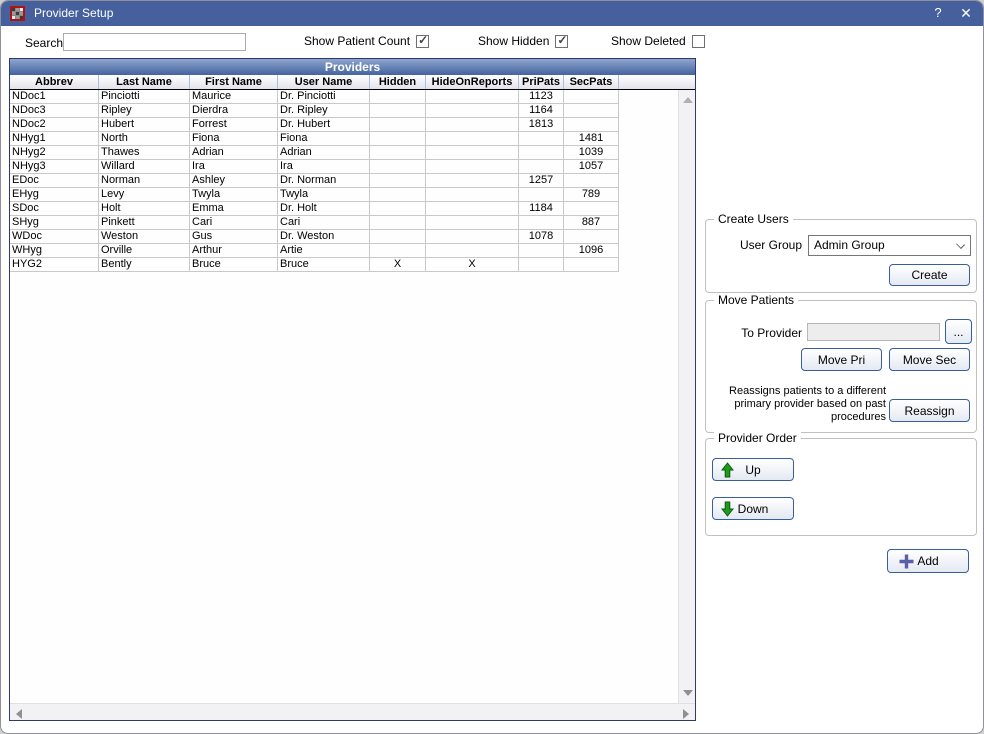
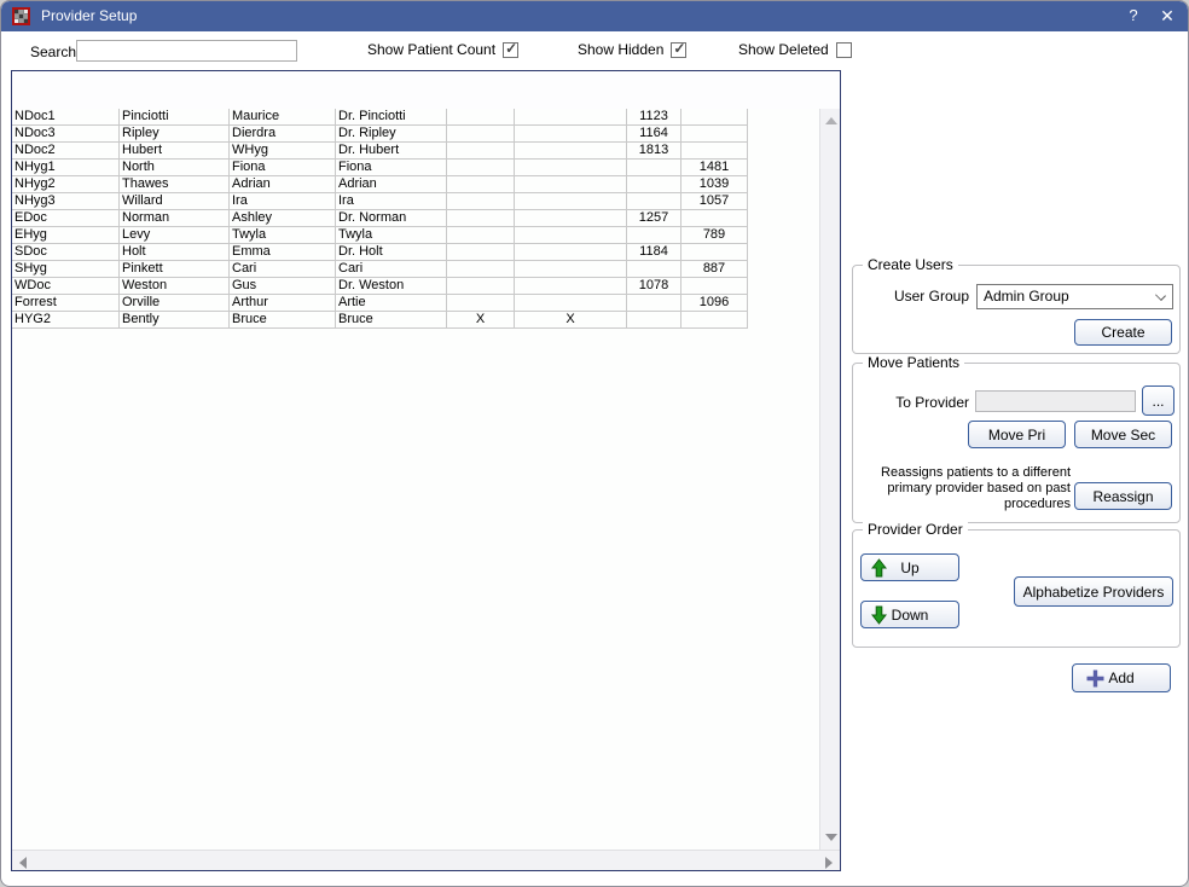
  Provider Setup
  ?
  ✕
  Search
  Show Patient Count
  Show Hidden
  Show Deleted
- Providers
- Abbrev
- Last Name
- First Name
- User Name
- Hidden
- HideOnReports
- PriPats
- SecPats
  NDoc1
  Pinciotti
  Maurice
  Dr. Pinciotti
  1123
  NDoc3
  Ripley
  Dierdra
  Dr. Ripley
  1164
  NDoc2
  Hubert
- Forrest
+ WHyg
  Dr. Hubert
  1813
  NHyg1
  North
  Fiona
  Fiona
  1481
  NHyg2
  Thawes
  Adrian
  Adrian
  1039
  NHyg3
  Willard
  Ira
  Ira
  1057
  EDoc
  Norman
  Ashley
  Dr. Norman
  1257
  EHyg
  Levy
  Twyla
  Twyla
  789
  SDoc
  Holt
  Emma
  Dr. Holt
  1184
  SHyg
  Pinkett
  Cari
  Cari
  887
  WDoc
  Weston
  Gus
  Dr. Weston
  1078
- WHyg
+ Forrest
  Orville
  Arthur
  Artie
  1096
  HYG2
  Bently
  Bruce
  Bruce
  X
  X
  Create Users
  User Group
  Admin Group
  Create
  Move Patients
  To Provider
  ...
  Move Pri
  Move Sec
  Reassigns patients to a different primary provider based on past procedures
  Reassign
  Provider Order
  Up
  Down
+ Alphabetize Providers
  Add
